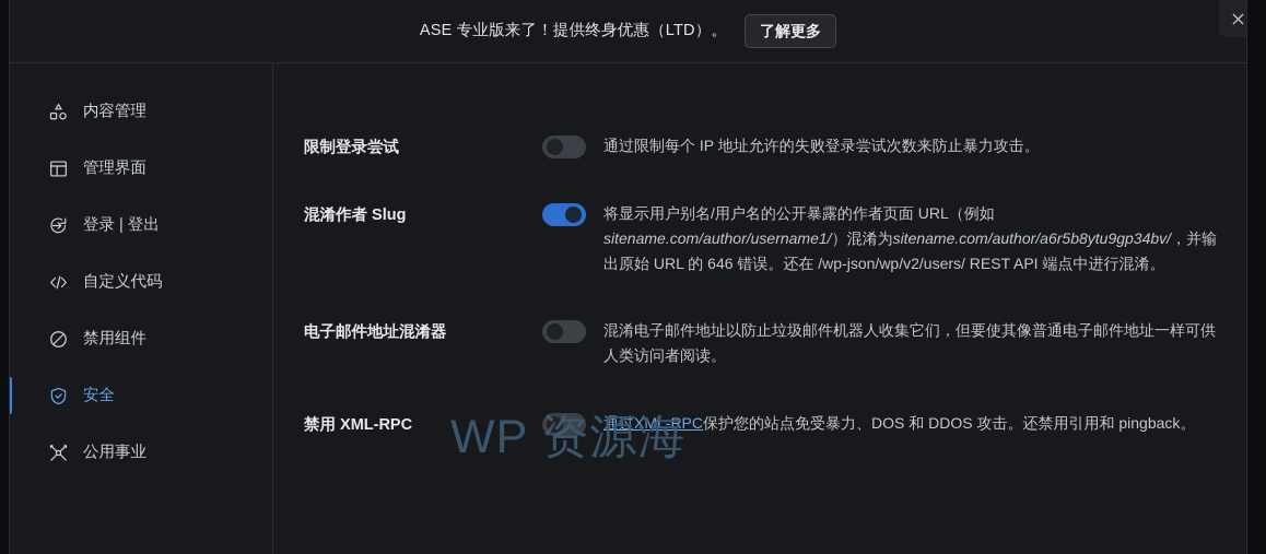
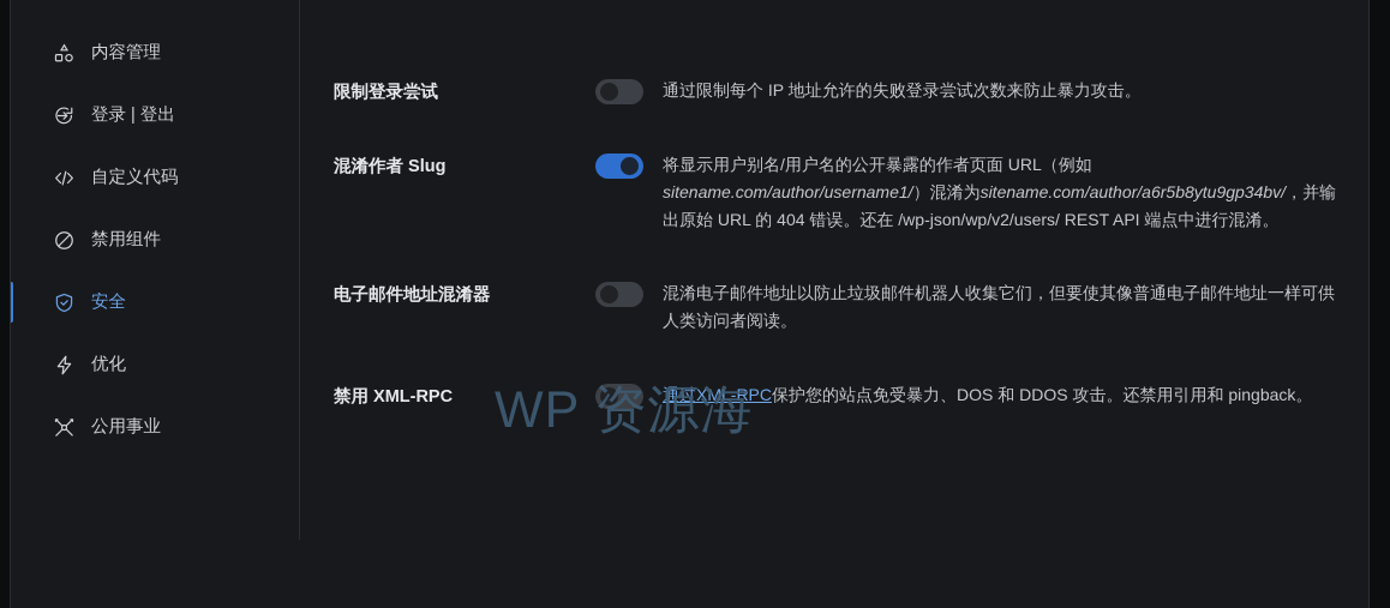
- ASE 专业版来了！提供终身优惠（LTD）。
- 了解更多
  内容管理
- 管理界面
  登录 | 登出
  自定义代码
  禁用组件
  安全
+ 优化
  公用事业
  限制登录尝试
  通过限制每个 IP 地址允许的失败登录尝试次数来防止暴力攻击。
  混淆作者 Slug
- 将显示用户别名/用户名的公开暴露的作者页面 URL（例如 sitename.com/author/username1/）混淆为sitename.com/author/a6r5b8ytu9gp34bv/，并输出原始 URL 的 646 错误。还在 /wp-json/wp/v2/users/ REST API 端点中进行混淆。
+ 将显示用户别名/用户名的公开暴露的作者页面 URL（例如 sitename.com/author/username1/）混淆为sitename.com/author/a6r5b8ytu9gp34bv/，并输出原始 URL 的 404 错误。还在 /wp-json/wp/v2/users/ REST API 端点中进行混淆。
  电子邮件地址混淆器
  混淆电子邮件地址以防止垃圾邮件机器人收集它们，但要使其像普通电子邮件地址一样可供人类访问者阅读。
  禁用 XML-RPC
  通过XML-RPC保护您的站点免受暴力、DOS 和 DDOS 攻击。还禁用引用和 pingback。
  WP 资源海
